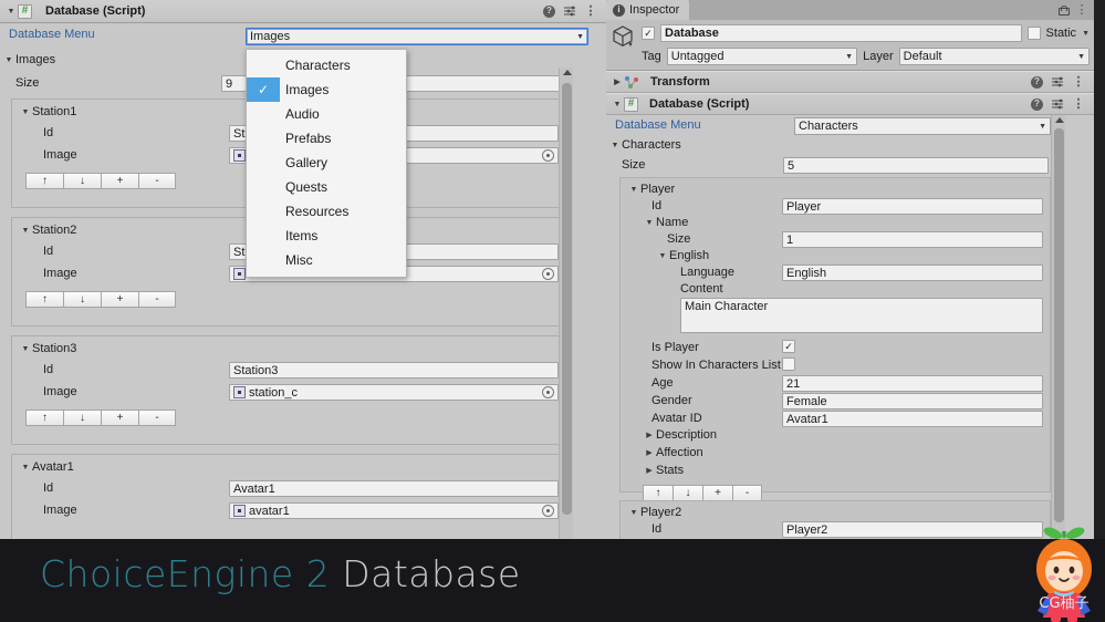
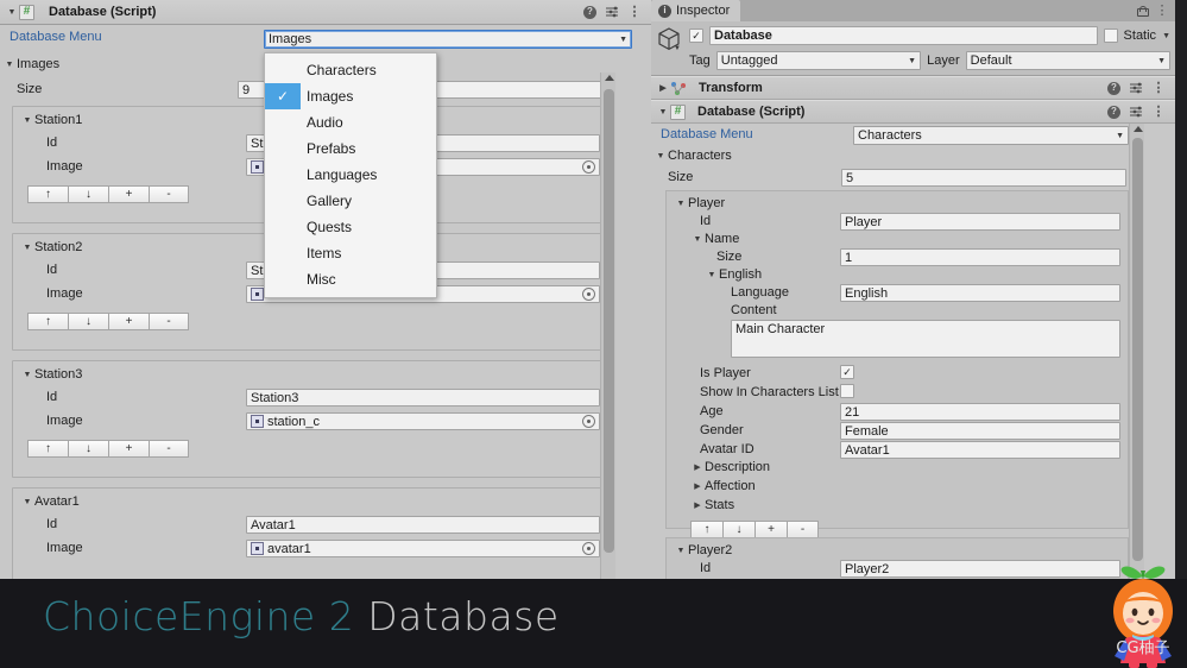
  #
  Database (Script)
  ?
  ⋮
  Database Menu
  Images
  Images
  Size
  9
  Station1
  Id
  St
  Image
  ↑
  ↓
  +
  -
  Station2
  Id
  St
  Image
  ↑
  ↓
  +
  -
  Station3
  Id
  Station3
  Image
  station_c
  ↑
  ↓
  +
  -
  Avatar1
  Id
  Avatar1
  Image
  avatar1
  i
  Inspector
  ⋮
  ✓
  Database
  Static
  Tag
  Untagged
  Layer
  Default
  Transform
  ?
  ⋮
  #
  Database (Script)
  ?
  ⋮
  Database Menu
  Characters
  Characters
  Size
  5
  Player
  Id
  Player
  Name
  Size
  1
  English
  Language
  English
  Content
  Main Character
  Is Player
  ✓
  Show In Characters List
  Age
  21
  Gender
  Female
  Avatar ID
  Avatar1
  Description
  Affection
  Stats
  ↑
  ↓
  +
  -
  Player2
  Id
  Player2
  Characters
  ✓
  Images
  Audio
  Prefabs
+ Languages
  Gallery
  Quests
- Resources
  Items
  Misc
  ChoiceEngine 2 Database
  CG柚子
